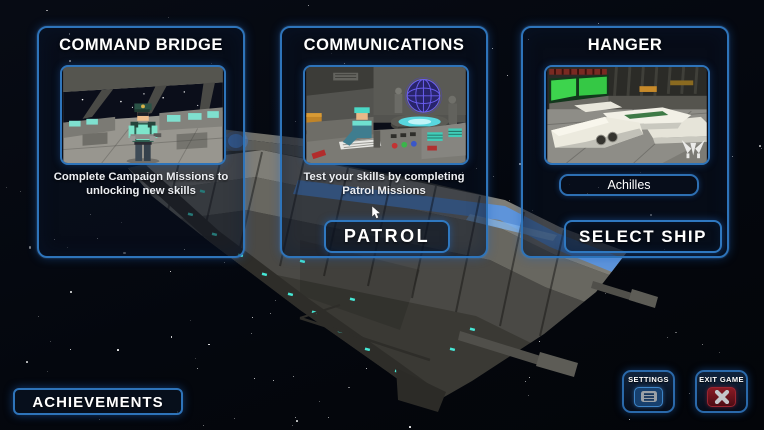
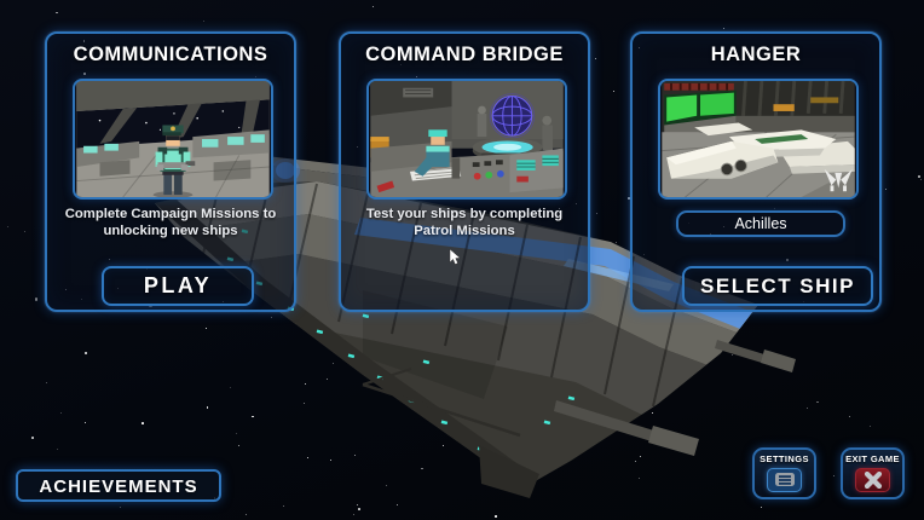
- COMMAND BRIDGE
+ COMMUNICATIONS
- Complete Campaign Missions to unlocking new skills
+ Complete Campaign Missions to unlocking new ships
+ PLAY
- COMMUNICATIONS
+ COMMAND BRIDGE
- Test your skills by completing Patrol Missions
+ Test your ships by completing Patrol Missions
- PATROL
  HANGER
  Achilles
  SELECT SHIP
  ACHIEVEMENTS
  SETTINGS
  EXIT GAME
